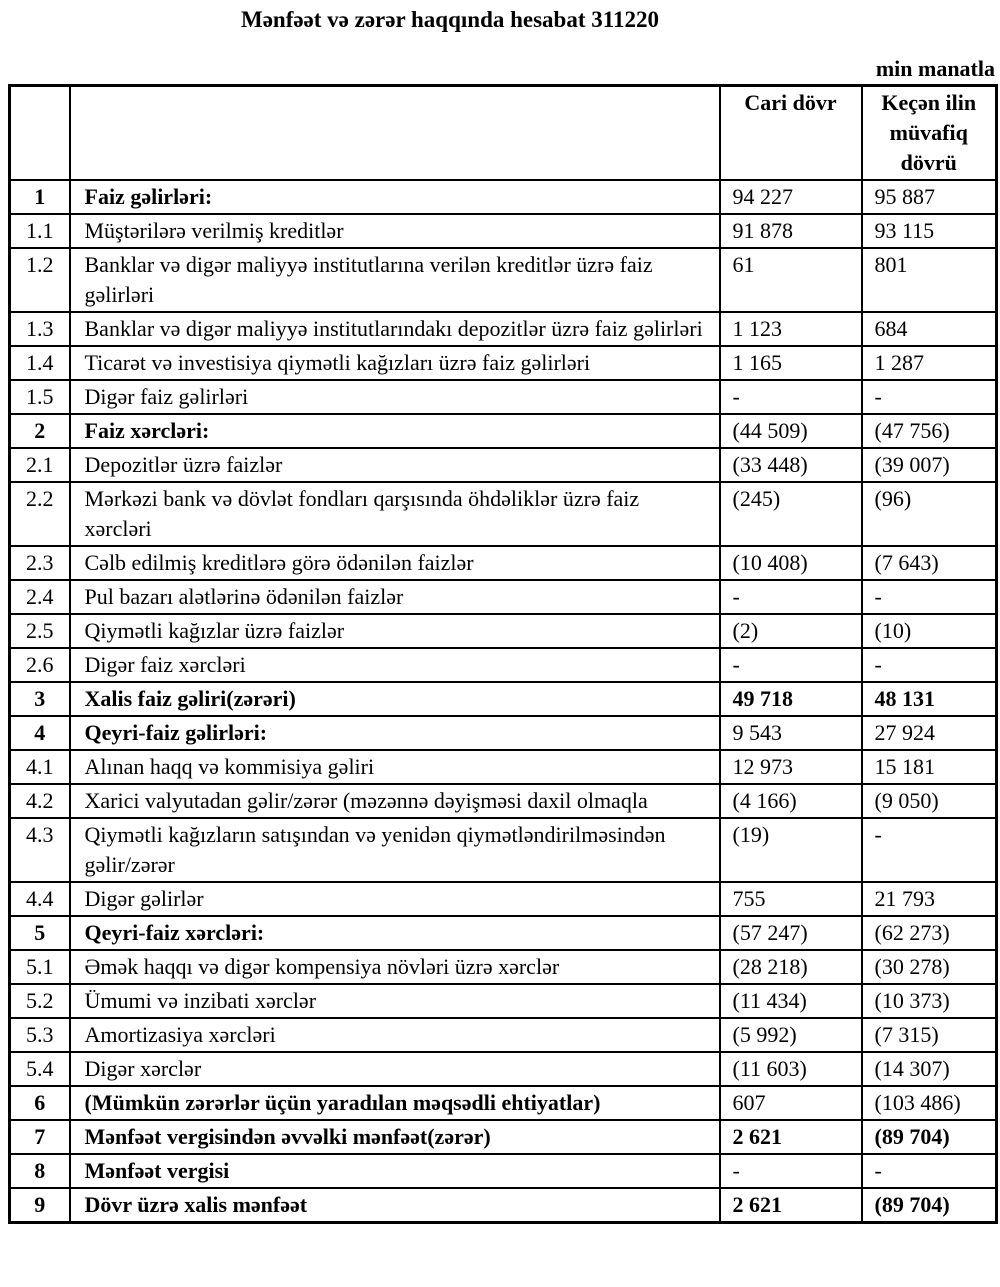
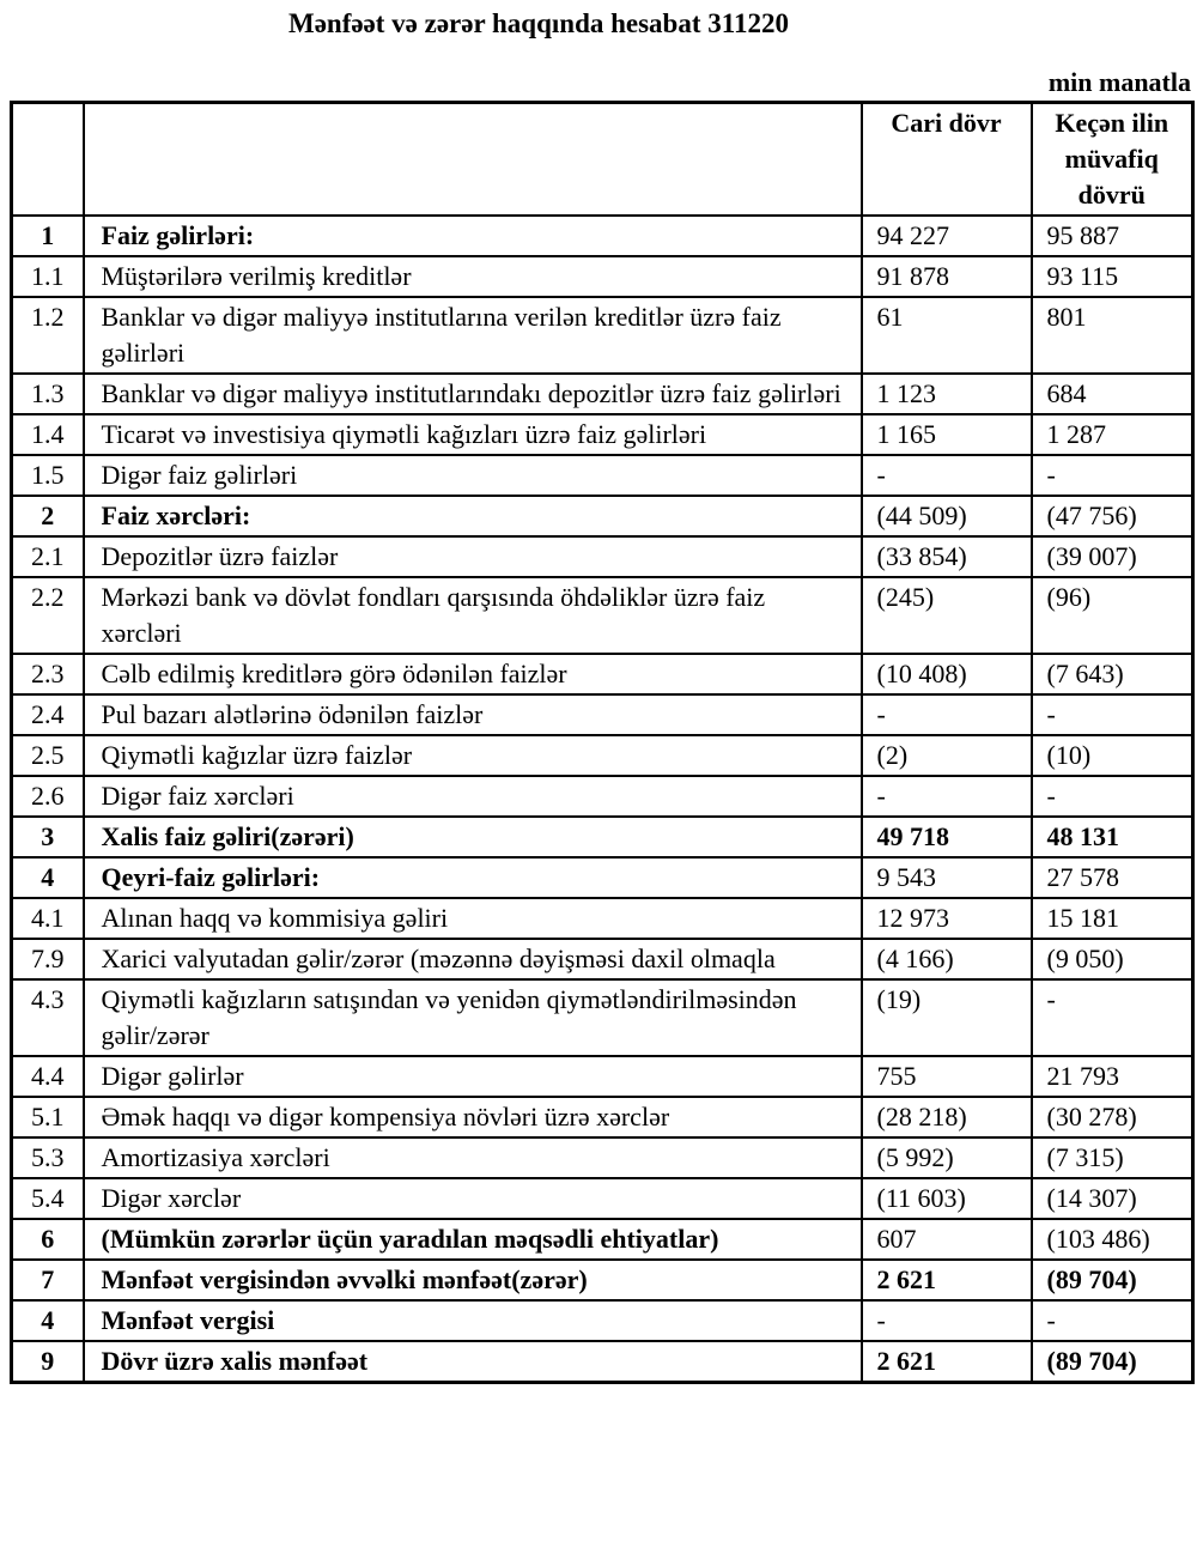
  Mənfəət və zərər haqqında hesabat 311220
  min manatla
  		Cari dövr	Keçən ilin müvafiq dövrü
  1	Faiz gəlirləri:	94 227	95 887
  1.1	Müştərilərə verilmiş kreditlər	91 878	93 115
  1.2	Banklar və digər maliyyə institutlarına verilən kreditlər üzrə faiz gəlirləri	61	801
  1.3	Banklar və digər maliyyə institutlarındakı depozitlər üzrə faiz gəlirləri	1 123	684
  1.4	Ticarət və investisiya qiymətli kağızları üzrə faiz gəlirləri	1 165	1 287
  1.5	Digər faiz gəlirləri	-	-
  2	Faiz xərcləri:	(44 509)	(47 756)
- 2.1	Depozitlər üzrə faizlər	(33 448)	(39 007)
+ 2.1	Depozitlər üzrə faizlər	(33 854)	(39 007)
  2.2	Mərkəzi bank və dövlət fondları qarşısında öhdəliklər üzrə faiz xərcləri	(245)	(96)
  2.3	Cəlb edilmiş kreditlərə görə ödənilən faizlər	(10 408)	(7 643)
  2.4	Pul bazarı alətlərinə ödənilən faizlər	-	-
  2.5	Qiymətli kağızlar üzrə faizlər	(2)	(10)
  2.6	Digər faiz xərcləri	-	-
  3	Xalis faiz gəliri(zərəri)	49 718	48 131
- 4	Qeyri-faiz gəlirləri:	9 543	27 924
+ 4	Qeyri-faiz gəlirləri:	9 543	27 578
  4.1	Alınan haqq və kommisiya gəliri	12 973	15 181
- 4.2	Xarici valyutadan gəlir/zərər (məzənnə dəyişməsi daxil olmaqla	(4 166)	(9 050)
+ 7.9	Xarici valyutadan gəlir/zərər (məzənnə dəyişməsi daxil olmaqla	(4 166)	(9 050)
  4.3	Qiymətli kağızların satışından və yenidən qiymətləndirilməsindən gəlir/zərər	(19)	-
  4.4	Digər gəlirlər	755	21 793
- 5	Qeyri-faiz xərcləri:	(57 247)	(62 273)
  5.1	Əmək haqqı və digər kompensiya növləri üzrə xərclər	(28 218)	(30 278)
- 5.2	Ümumi və inzibati xərclər	(11 434)	(10 373)
  5.3	Amortizasiya xərcləri	(5 992)	(7 315)
  5.4	Digər xərclər	(11 603)	(14 307)
  6	(Mümkün zərərlər üçün yaradılan məqsədli ehtiyatlar)	607	(103 486)
  7	Mənfəət vergisindən əvvəlki mənfəət(zərər)	2 621	(89 704)
- 8	Mənfəət vergisi	-	-
+ 4	Mənfəət vergisi	-	-
  9	Dövr üzrə xalis mənfəət	2 621	(89 704)
